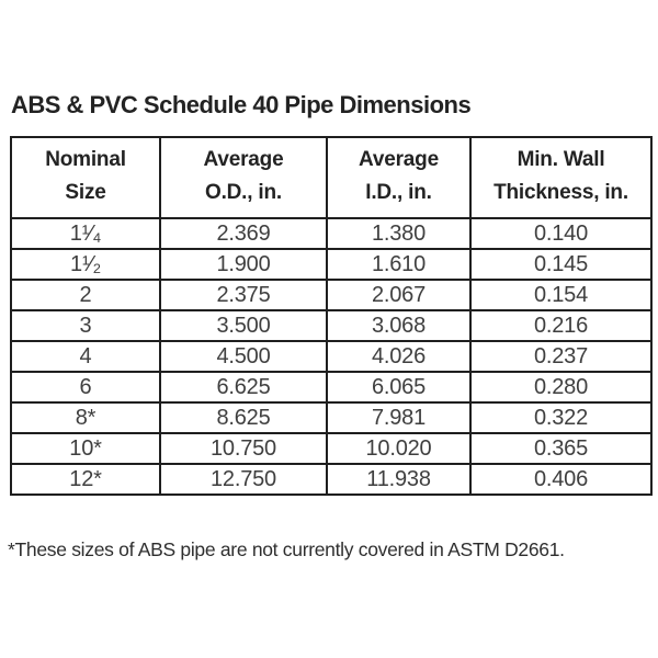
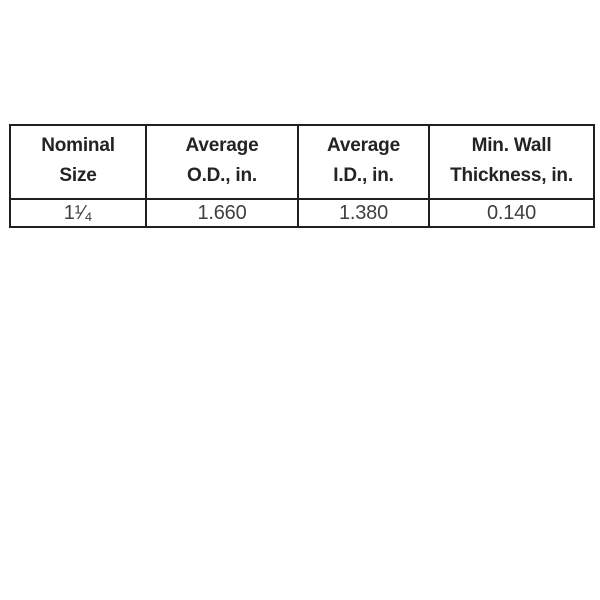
- ABS & PVC Schedule 40 Pipe Dimensions
  Nominal Size	Average O.D., in.	Average I.D., in.	Min. Wall Thickness, in.
- 1¹⁄₄	2.369	1.380	0.140
+ 1¹⁄₄	1.660	1.380	0.140
- 1¹⁄₂	1.900	1.610	0.145
- 2	2.375	2.067	0.154
- 3	3.500	3.068	0.216
- 4	4.500	4.026	0.237
- 6	6.625	6.065	0.280
- 8*	8.625	7.981	0.322
- 10*	10.750	10.020	0.365
- 12*	12.750	11.938	0.406
- *These sizes of ABS pipe are not currently covered in ASTM D2661.
